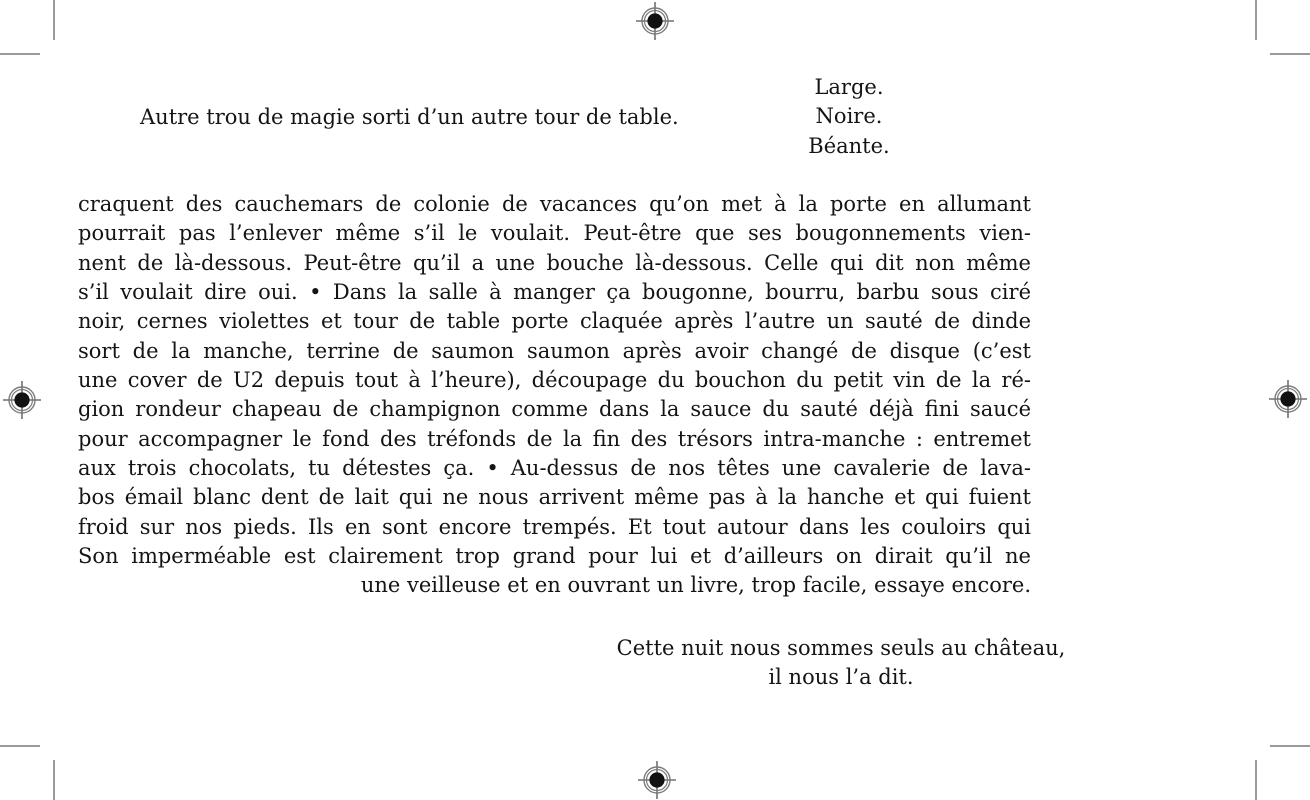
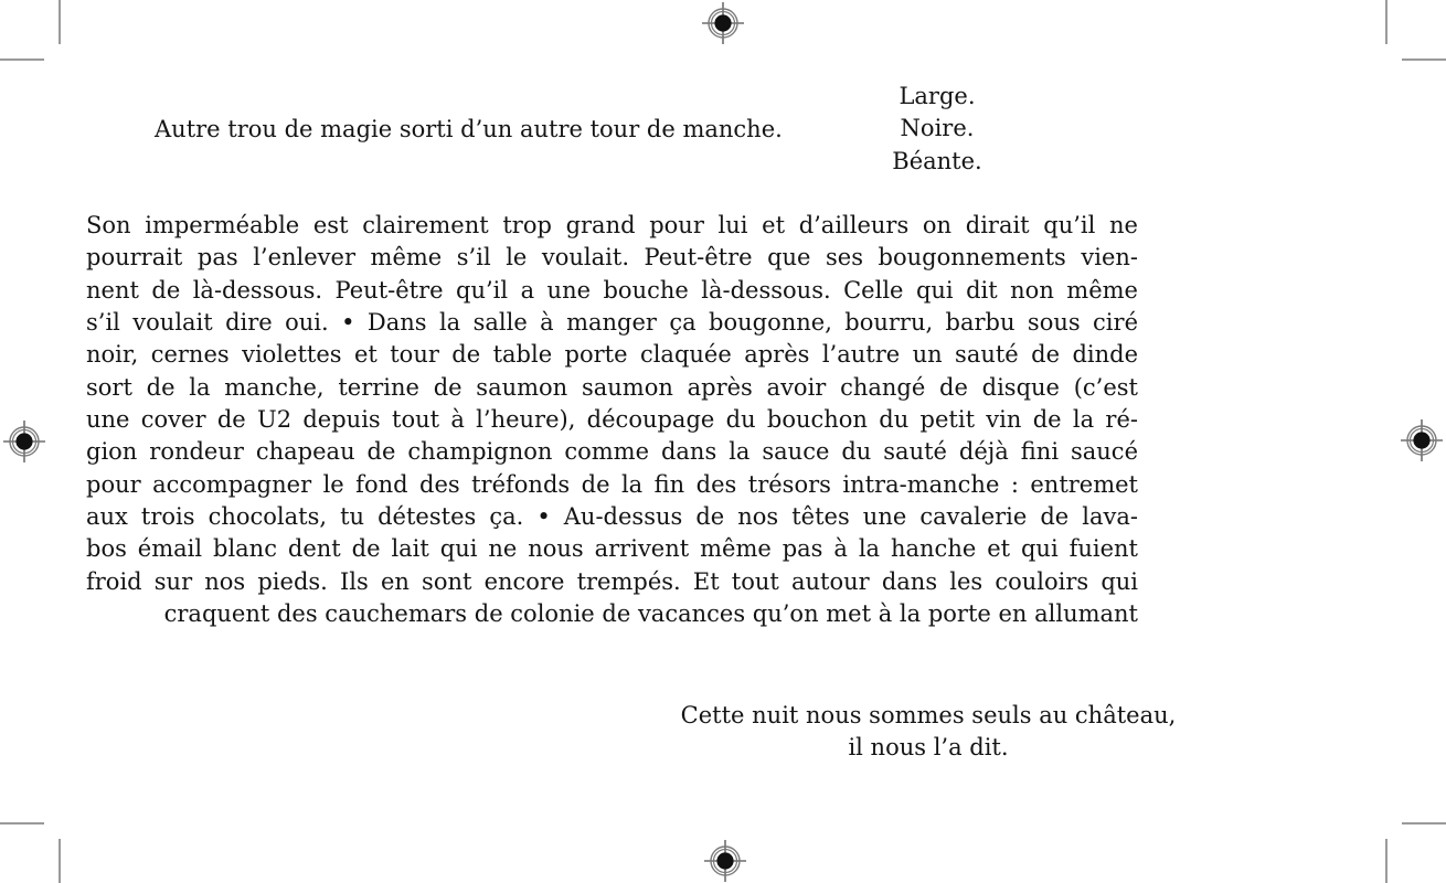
- Autre trou de magie sorti d’un autre tour de table.
+ Autre trou de magie sorti d’un autre tour de manche.
  Large.
  Noire.
  Béante.
- craquent des cauchemars de colonie de vacances qu’on met à la porte en allumant
+ Son imperméable est clairement trop grand pour lui et d’ailleurs on dirait qu’il ne
  pourrait pas l’enlever même s’il le voulait. Peut-être que ses bougonnements vien-
  nent de là-dessous. Peut-être qu’il a une bouche là-dessous. Celle qui dit non même
  s’il voulait dire oui. • Dans la salle à manger ça bougonne, bourru, barbu sous ciré
  noir, cernes violettes et tour de table porte claquée après l’autre un sauté de dinde
  sort de la manche, terrine de saumon saumon après avoir changé de disque (c’est
  une cover de U2 depuis tout à l’heure), découpage du bouchon du petit vin de la ré-
  gion rondeur chapeau de champignon comme dans la sauce du sauté déjà fini saucé
  pour accompagner le fond des tréfonds de la fin des trésors intra-manche : entremet
  aux trois chocolats, tu détestes ça. • Au-dessus de nos têtes une cavalerie de lava-
  bos émail blanc dent de lait qui ne nous arrivent même pas à la hanche et qui fuient
  froid sur nos pieds. Ils en sont encore trempés. Et tout autour dans les couloirs qui
- Son imperméable est clairement trop grand pour lui et d’ailleurs on dirait qu’il ne
+ craquent des cauchemars de colonie de vacances qu’on met à la porte en allumant
- une veilleuse et en ouvrant un livre, trop facile, essaye encore.
  Cette nuit nous sommes seuls au château,
  il nous l’a dit.
